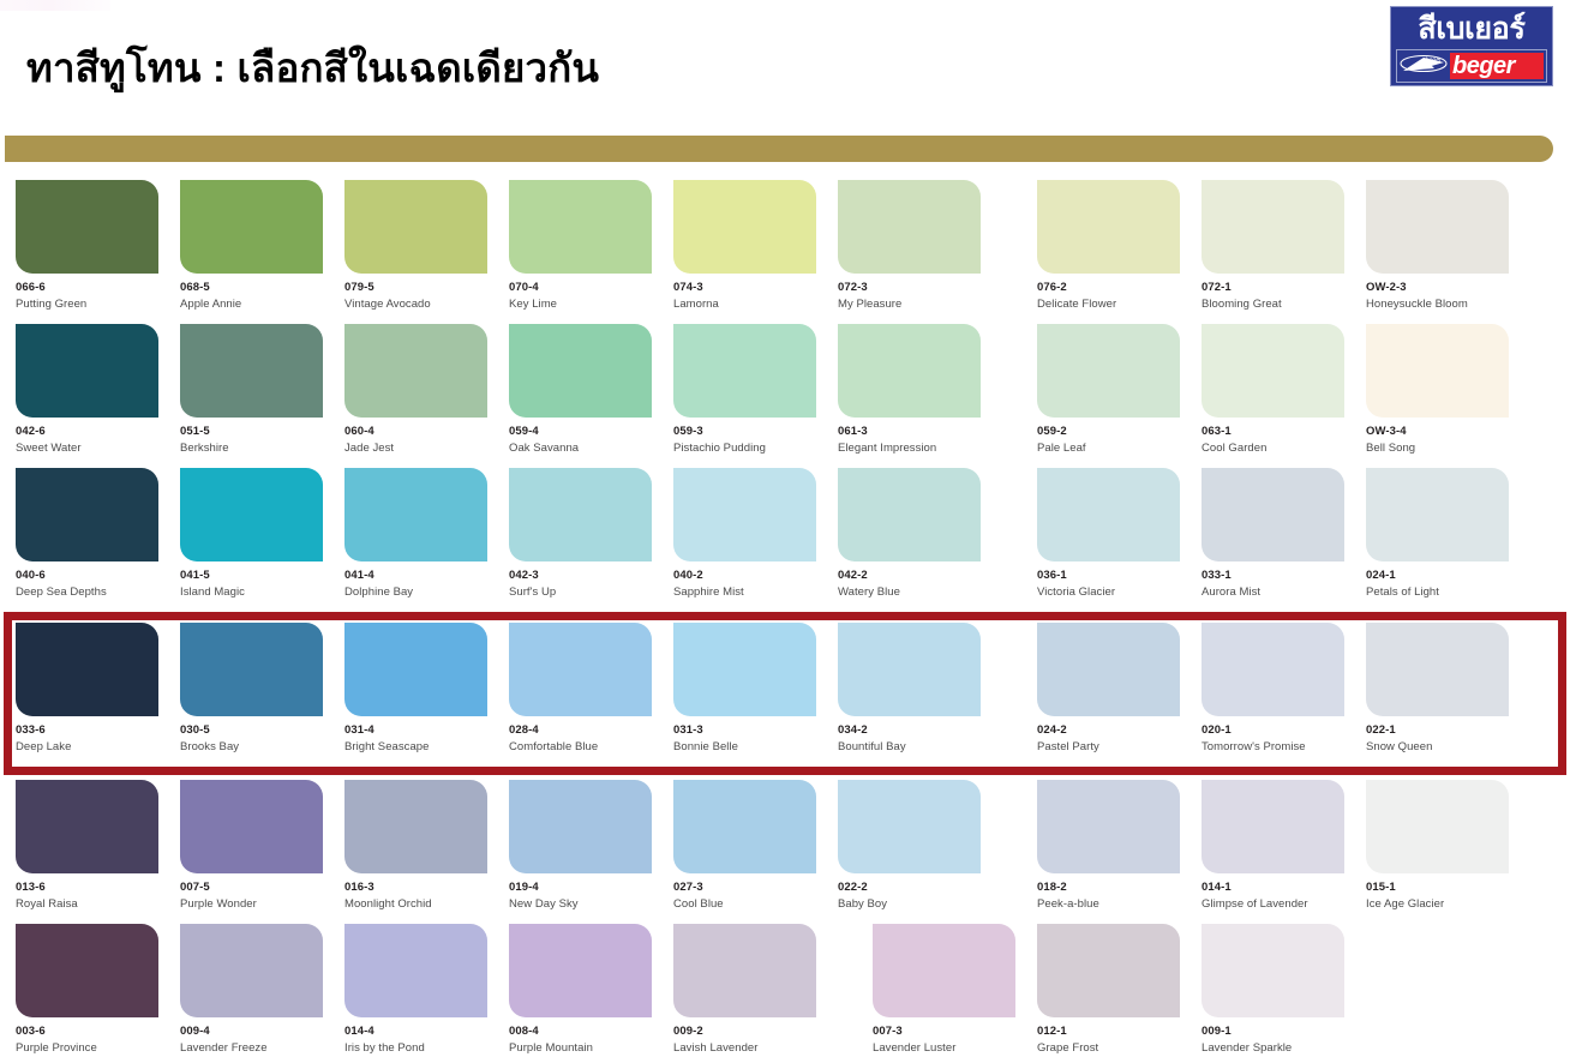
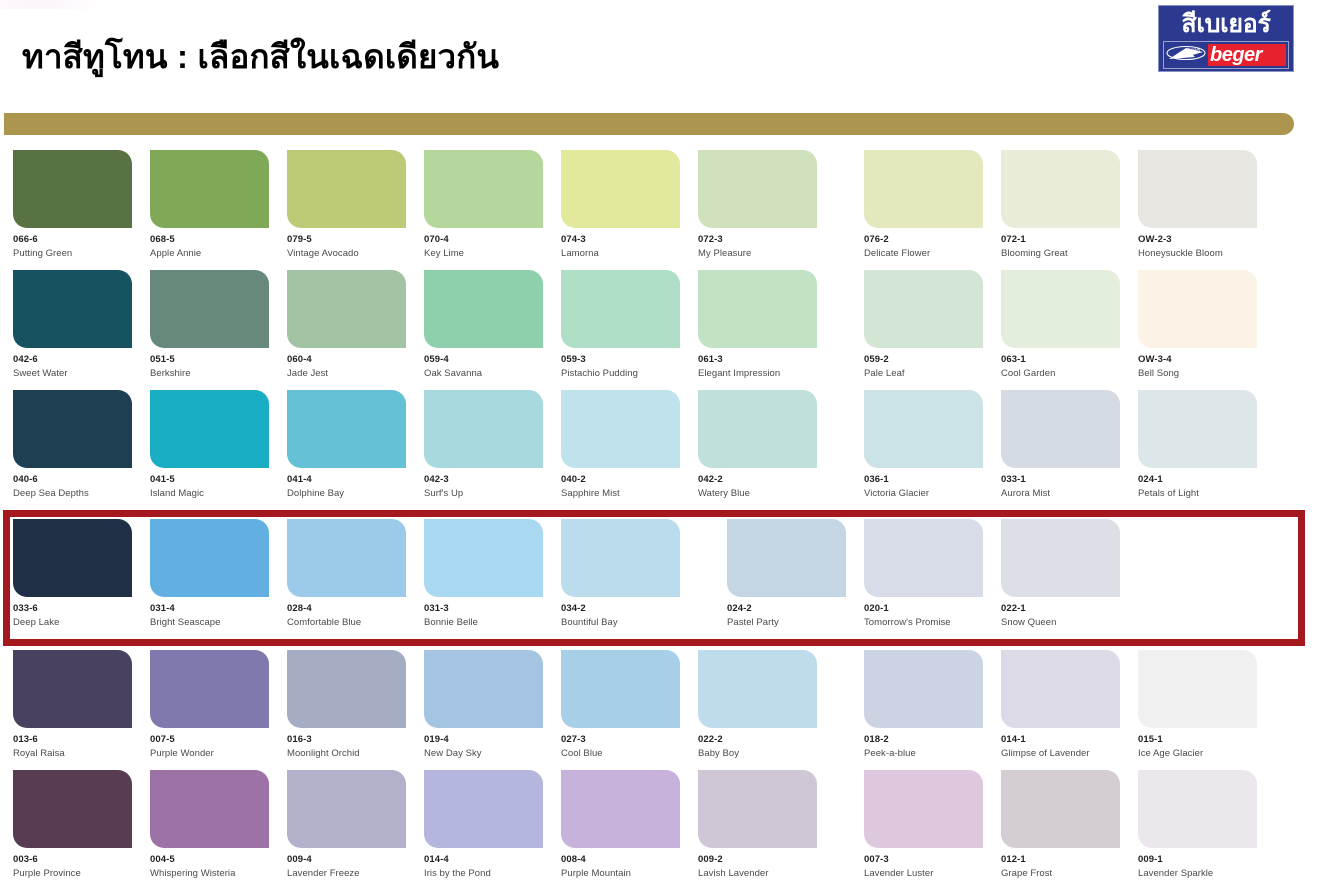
  ทาสีทูโทน : เลือกสีในเฉดเดียวกัน
  สีเบเยอร์
  beger
  066-6
  Putting Green
  068-5
  Apple Annie
  079-5
  Vintage Avocado
  070-4
  Key Lime
  074-3
  Lamorna
  072-3
  My Pleasure
  076-2
  Delicate Flower
  072-1
  Blooming Great
  OW-2-3
  Honeysuckle Bloom
  042-6
  Sweet Water
  051-5
  Berkshire
  060-4
  Jade Jest
  059-4
  Oak Savanna
  059-3
  Pistachio Pudding
  061-3
  Elegant Impression
  059-2
  Pale Leaf
  063-1
  Cool Garden
  OW-3-4
  Bell Song
  040-6
  Deep Sea Depths
  041-5
  Island Magic
  041-4
  Dolphine Bay
  042-3
  Surf's Up
  040-2
  Sapphire Mist
  042-2
  Watery Blue
  036-1
  Victoria Glacier
  033-1
  Aurora Mist
  024-1
  Petals of Light
  033-6
  Deep Lake
- 030-5
- Brooks Bay
  031-4
  Bright Seascape
  028-4
  Comfortable Blue
  031-3
  Bonnie Belle
  034-2
  Bountiful Bay
  024-2
  Pastel Party
  020-1
  Tomorrow's Promise
  022-1
  Snow Queen
  013-6
  Royal Raisa
  007-5
  Purple Wonder
  016-3
  Moonlight Orchid
  019-4
  New Day Sky
  027-3
  Cool Blue
  022-2
  Baby Boy
  018-2
  Peek-a-blue
  014-1
  Glimpse of Lavender
  015-1
  Ice Age Glacier
  003-6
  Purple Province
+ 004-5
+ Whispering Wisteria
  009-4
  Lavender Freeze
  014-4
  Iris by the Pond
  008-4
  Purple Mountain
  009-2
  Lavish Lavender
  007-3
  Lavender Luster
  012-1
  Grape Frost
  009-1
  Lavender Sparkle
